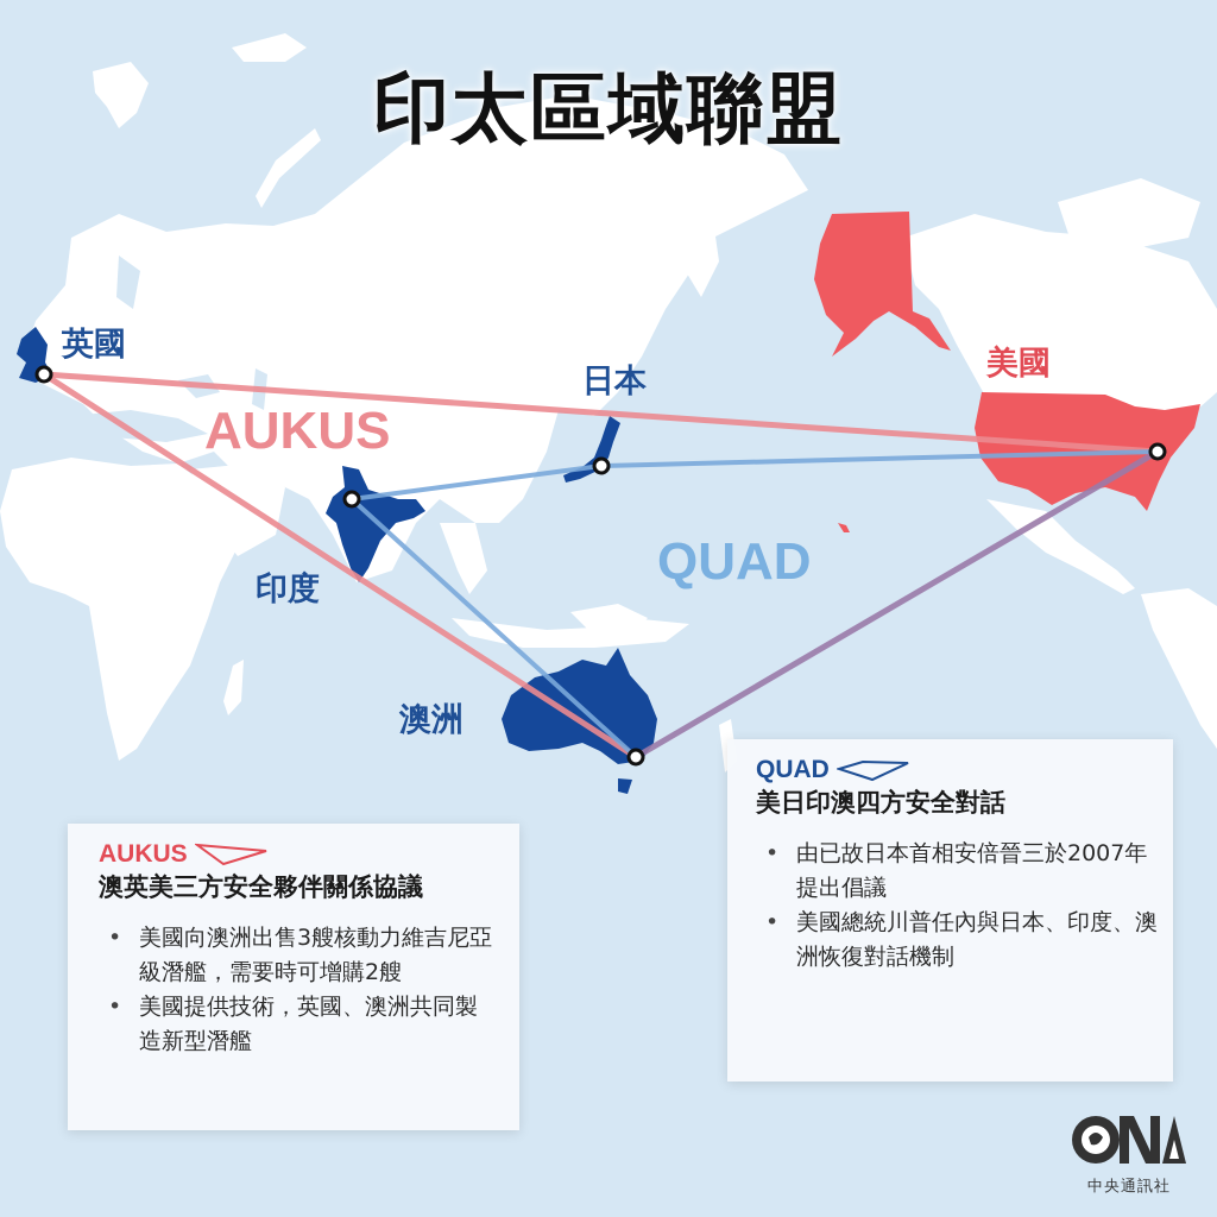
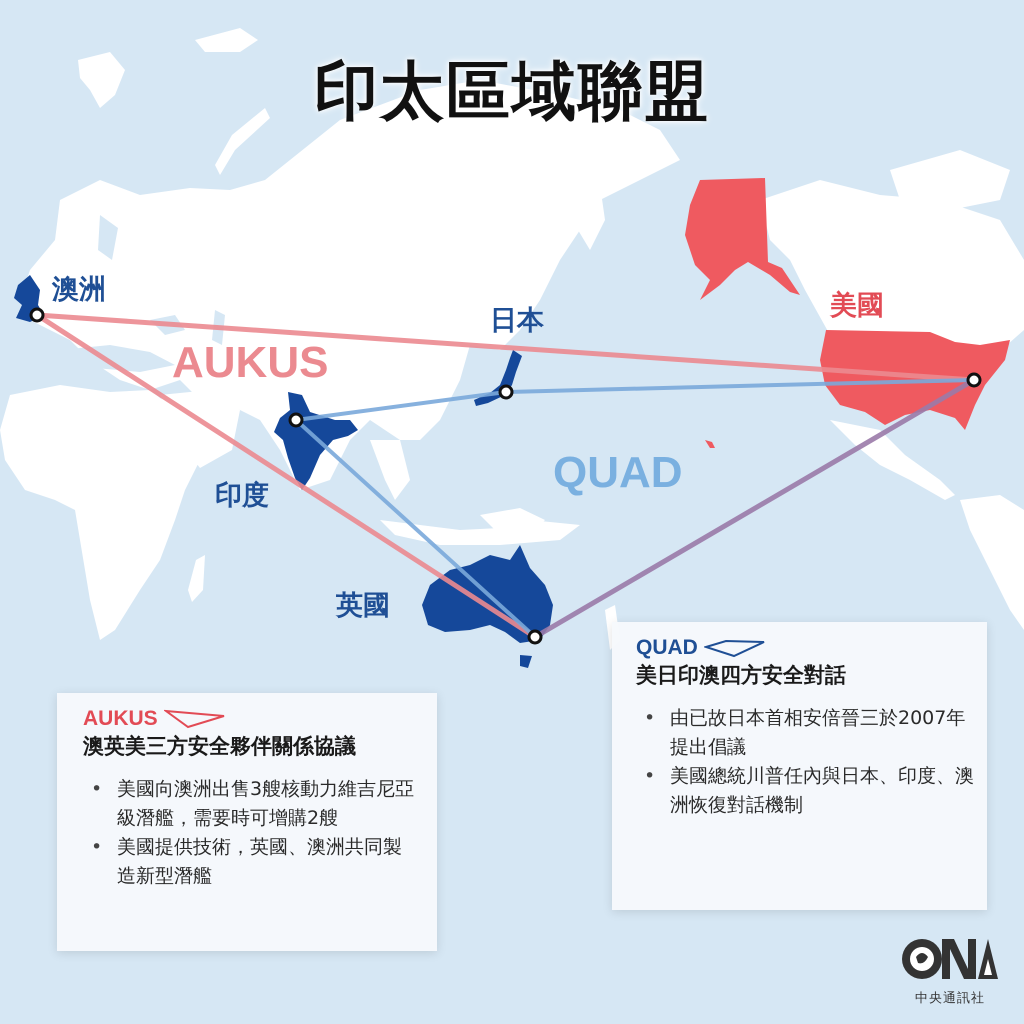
  印太區域聯盟
- 英國
+ 澳洲
  日本
  印度
- 澳洲
+ 英國
  美國
  AUKUS
  QUAD
  AUKUS
  澳英美三方安全夥伴關係協議
  美國向澳洲出售3艘核動力維吉尼亞級潛艦，需要時可增購2艘
  美國提供技術，英國、澳洲共同製造新型潛艦
  QUAD
  美日印澳四方安全對話
  由已故日本首相安倍晉三於2007年提出倡議
  美國總統川普任內與日本、印度、澳洲恢復對話機制
  中央通訊社
